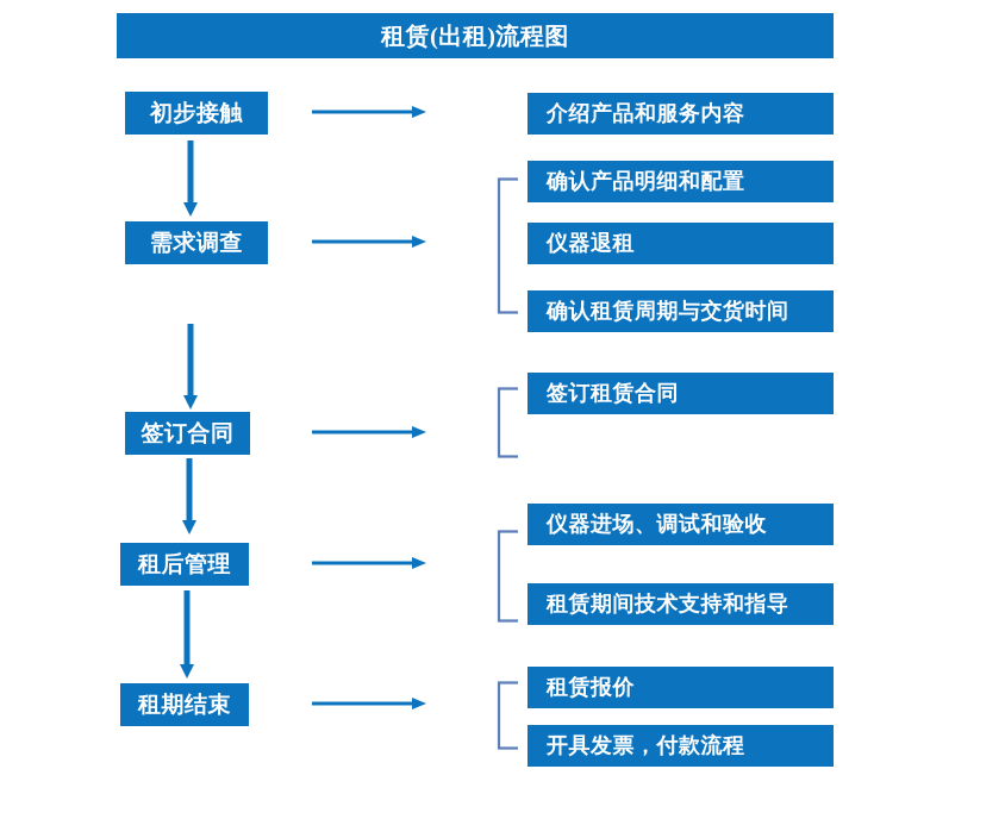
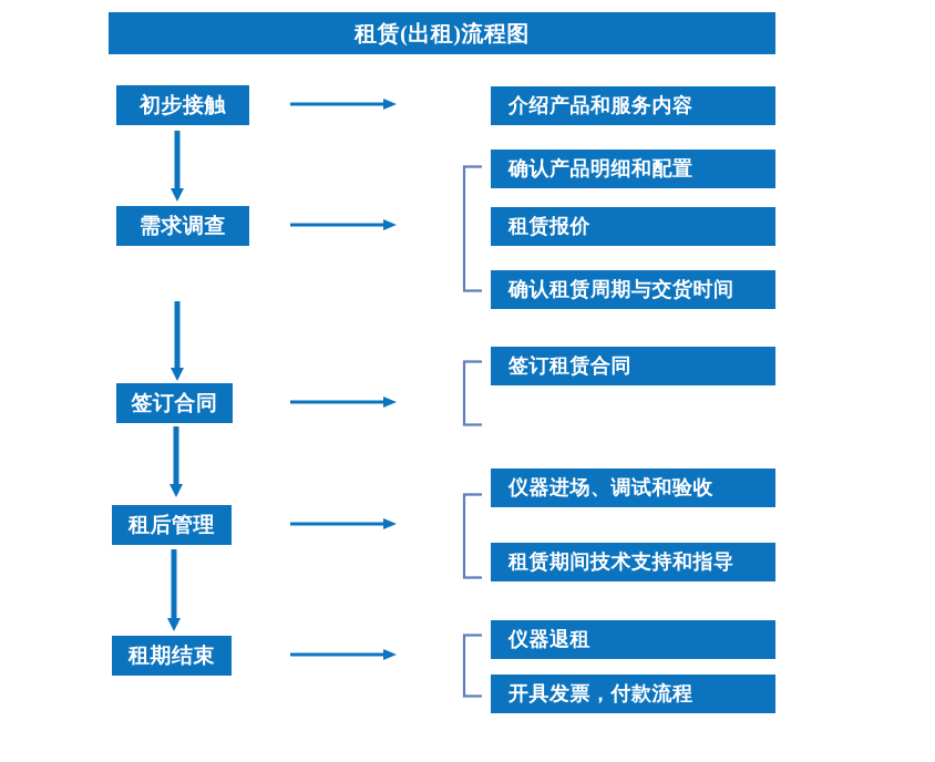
  租赁(出租)流程图
  初步接触
  介绍产品和服务内容
  需求调查
  确认产品明细和配置
- 仪器退租
+ 租赁报价
  确认租赁周期与交货时间
  签订合同
  签订租赁合同
  租后管理
  仪器进场、调试和验收
  租赁期间技术支持和指导
  租期结束
- 租赁报价
+ 仪器退租
  开具发票，付款流程
